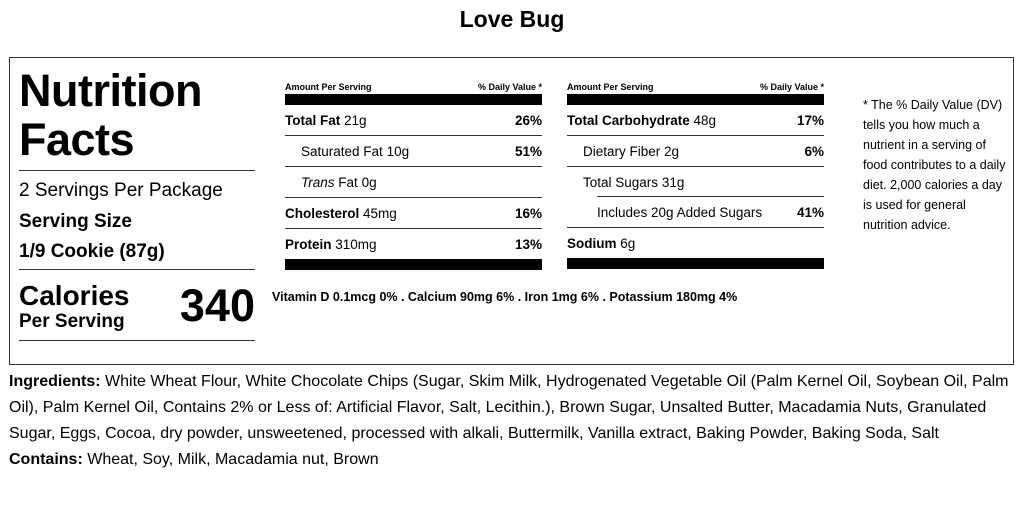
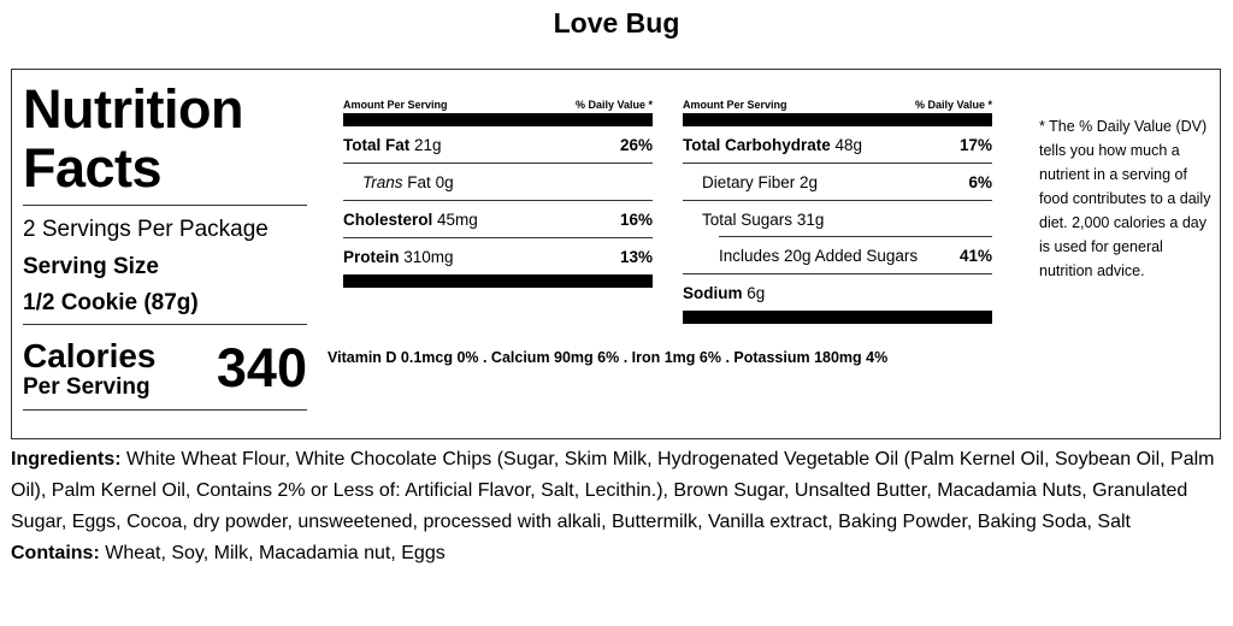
  Love Bug
  Nutrition
  Facts
  2 Servings Per Package
  Serving Size
- 1/9 Cookie (87g)
+ 1/2 Cookie (87g)
  Calories
  Per Serving
  340
  Amount Per Serving
  % Daily Value *
  Total Fat 21g
  26%
- Saturated Fat 10g
- 51%
  Trans Fat 0g
  Cholesterol 45mg
  16%
  Protein 310mg
  13%
  Amount Per Serving
  % Daily Value *
  Total Carbohydrate 48g
  17%
  Dietary Fiber 2g
  6%
  Total Sugars 31g
  Includes 20g Added Sugars
  41%
  Sodium 6g
  Vitamin D 0.1mcg 0% . Calcium 90mg 6% . Iron 1mg 6% . Potassium 180mg 4%
  * The % Daily Value (DV) tells you how much a nutrient in a serving of food contributes to a daily diet. 2,000 calories a day is used for general nutrition advice.
  Ingredients: White Wheat Flour, White Chocolate Chips (Sugar, Skim Milk, Hydrogenated Vegetable Oil (Palm Kernel Oil, Soybean Oil, Palm Oil), Palm Kernel Oil, Contains 2% or Less of: Artificial Flavor, Salt, Lecithin.), Brown Sugar, Unsalted Butter, Macadamia Nuts, Granulated Sugar, Eggs, Cocoa, dry powder, unsweetened, processed with alkali, Buttermilk, Vanilla extract, Baking Powder, Baking Soda, Salt
- Contains: Wheat, Soy, Milk, Macadamia nut, Brown
+ Contains: Wheat, Soy, Milk, Macadamia nut, Eggs
